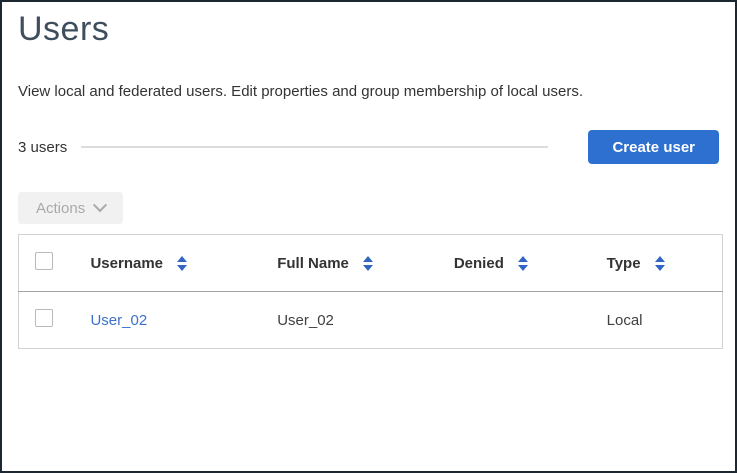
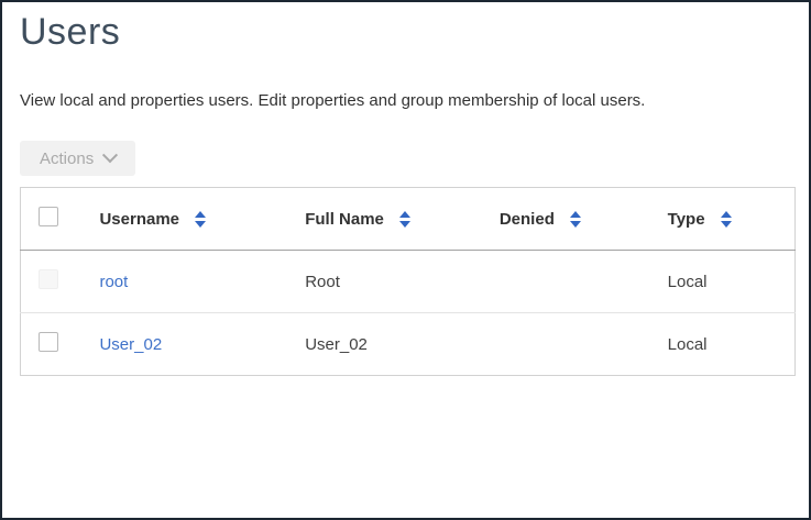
  Users
- View local and federated users. Edit properties and group membership of local users.
+ View local and properties users. Edit properties and group membership of local users.
- 3 users
- Create user
  Actions
  	Username	Full Name	Denied	Type
+ 	root	Root		Local
  	User_02	User_02		Local
